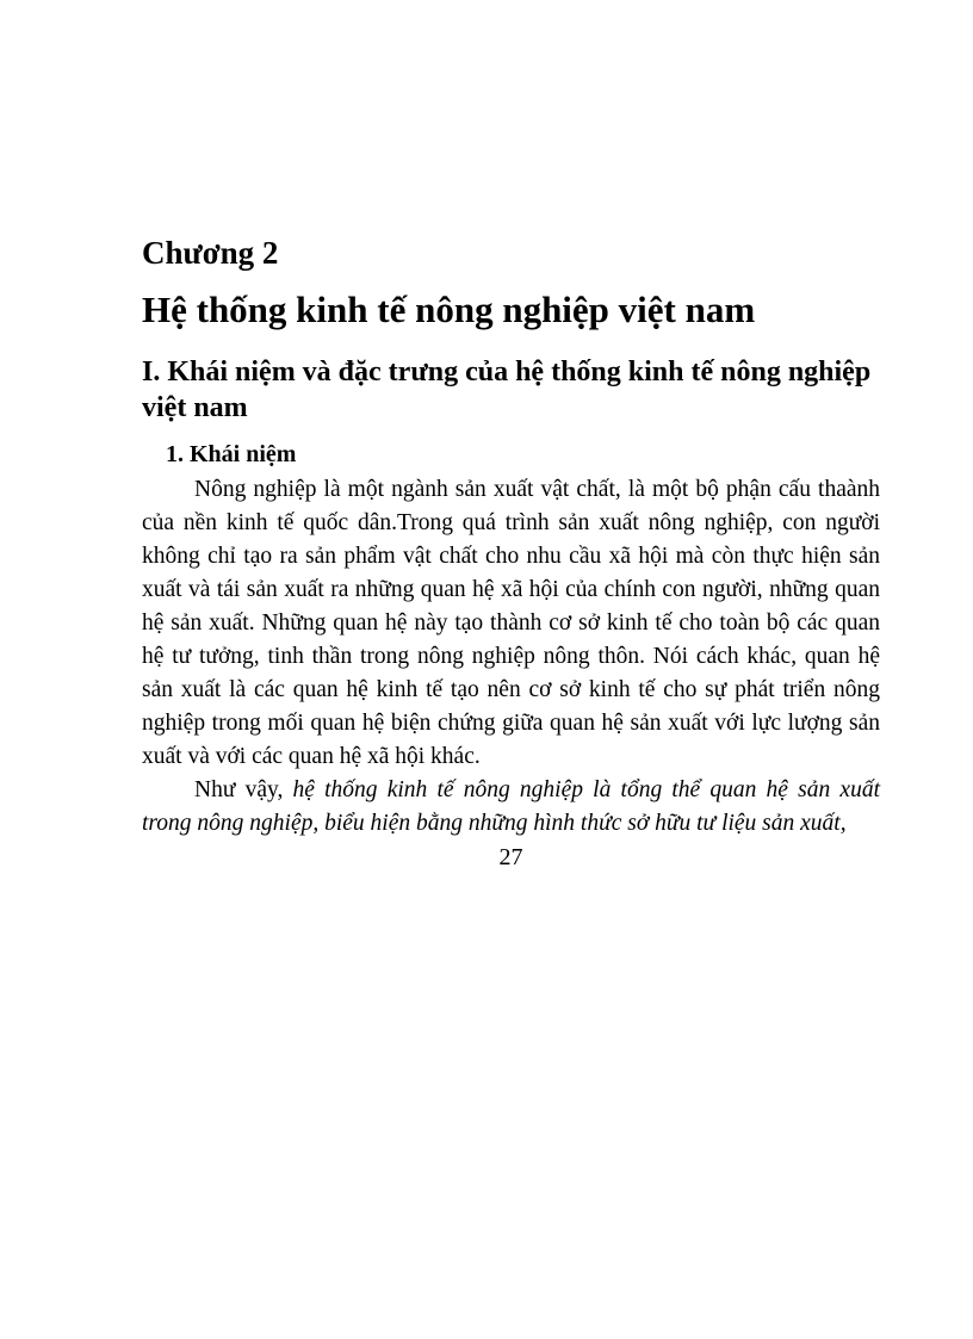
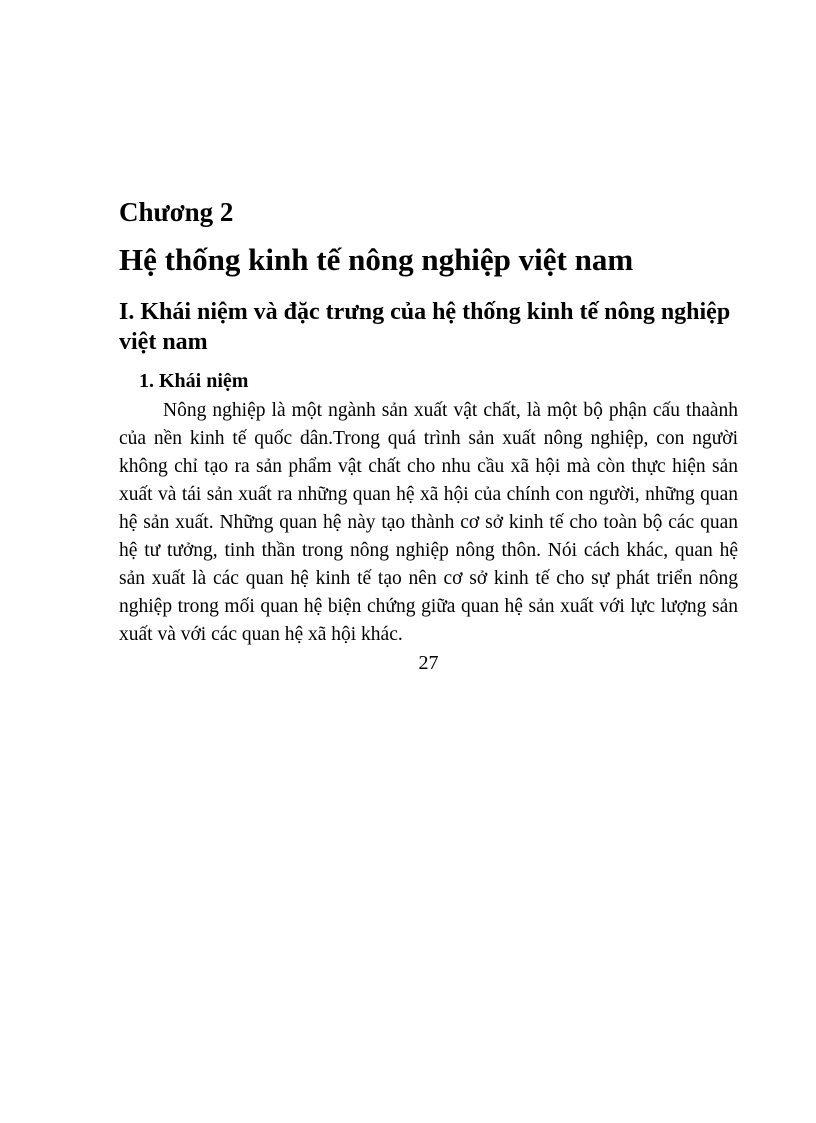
  Chương 2
  Hệ thống kinh tế nông nghiệp việt nam
  I. Khái niệm và đặc trưng của hệ thống kinh tế nông nghiệp việt nam
  1. Khái niệm
  Nông nghiệp là một ngành sản xuất vật chất, là một bộ phận cấu thaành của nền kinh tế quốc dân.Trong quá trình sản xuất nông nghiệp, con người không chỉ tạo ra sản phẩm vật chất cho nhu cầu xã hội mà còn thực hiện sản xuất và tái sản xuất ra những quan hệ xã hội của chính con người, những quan hệ sản xuất. Những quan hệ này tạo thành cơ sở kinh tế cho toàn bộ các quan hệ tư tưởng, tinh thần trong nông nghiệp nông thôn. Nói cách khác, quan hệ sản xuất là các quan hệ kinh tế tạo nên cơ sở kinh tế cho sự phát triển nông nghiệp trong mối quan hệ biện chứng giữa quan hệ sản xuất với lực lượng sản xuất và với các quan hệ xã hội khác.
- Như vậy, hệ thống kinh tế nông nghiệp là tổng thể quan hệ sản xuất trong nông nghiệp, biểu hiện bằng những hình thức sở hữu tư liệu sản xuất,
  27
